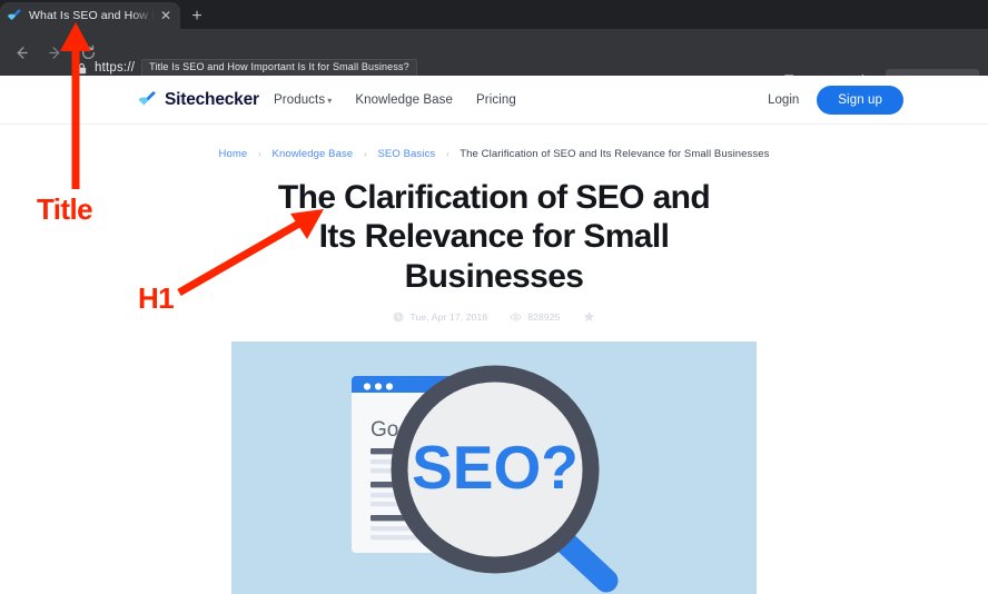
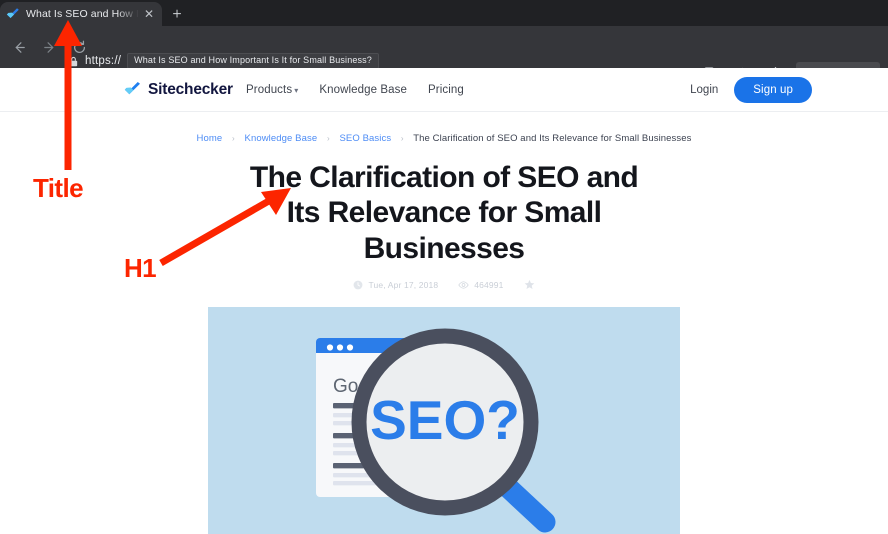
  What Is SEO and How I
  ✕
  ＋
  https://
- Title Is SEO and How Important Is It for Small Business?
+ What Is SEO and How Important Is It for Small Business?
  Sitechecker
  Products ▾
  Knowledge Base
  Pricing
  Login
  Sign up
  Home › Knowledge Base › SEO Basics › The Clarification of SEO and Its Relevance for Small Businesses
  The Clarification of SEO and Its Relevance for Small Businesses
  Tue, Apr 17, 2018
- 828925
+ 464991
  SEO?
  Title
  H1
